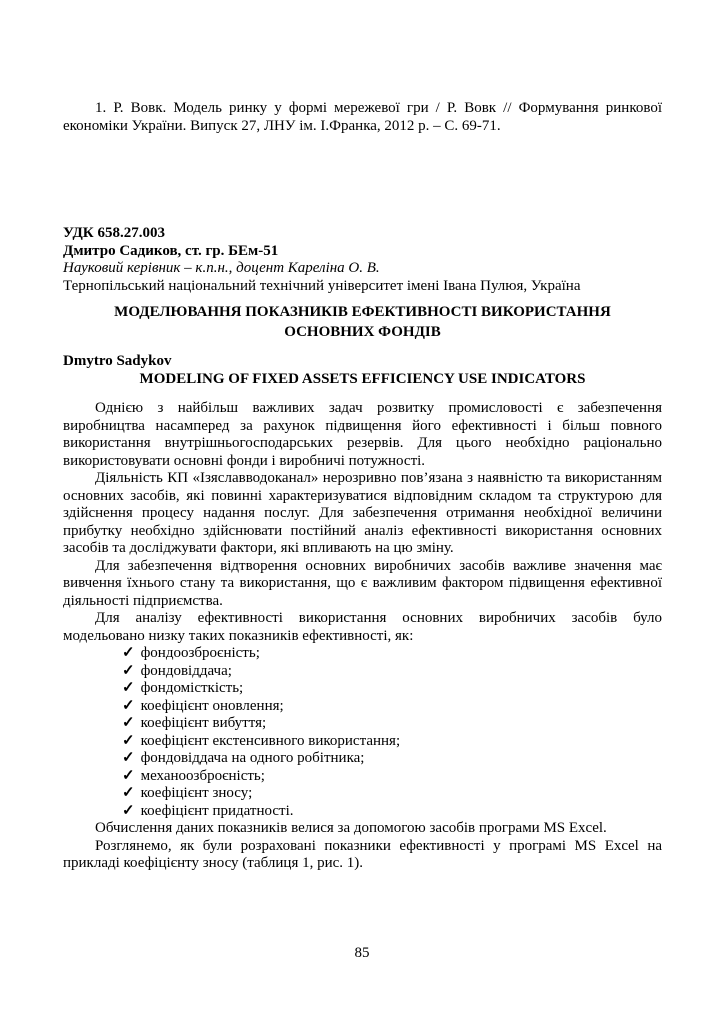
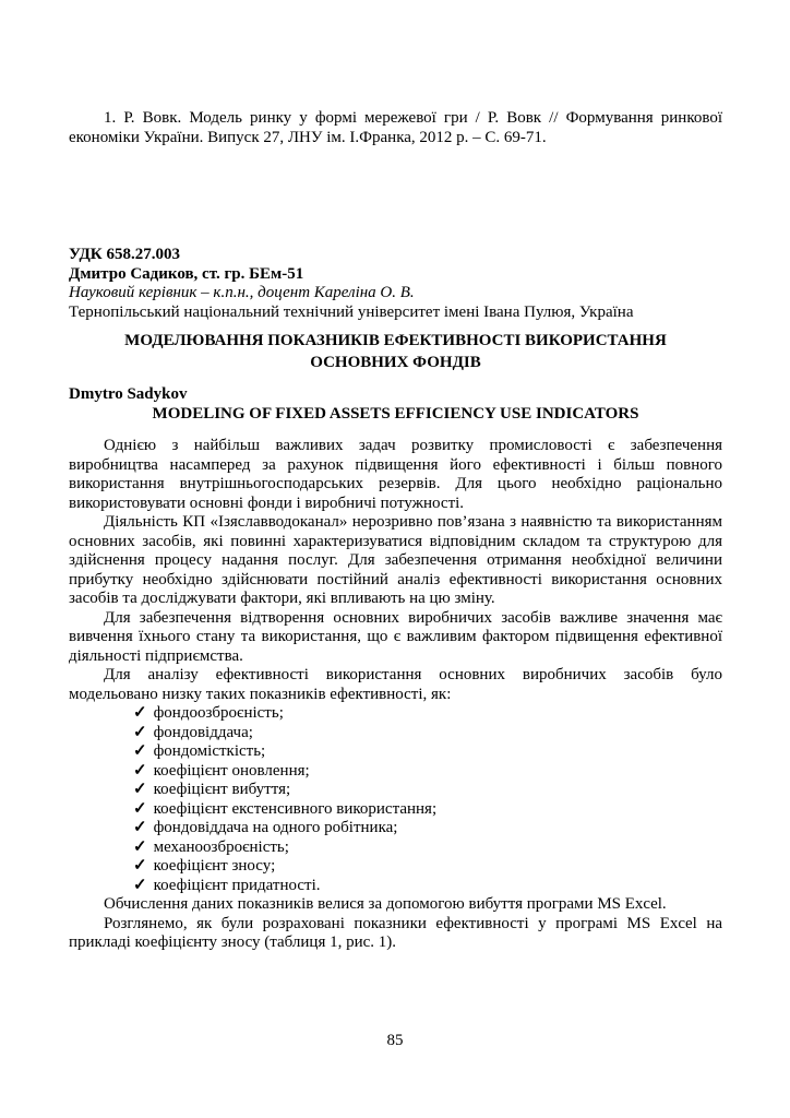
  1. Р. Вовк. Модель ринку у формі мережевої гри / Р. Вовк // Формування ринкової економіки України. Випуск 27, ЛНУ ім. І.Франка, 2012 р. – С. 69-71.
  УДК 658.27.003
  Дмитро Садиков, ст. гр. БЕм-51
  Науковий керівник – к.п.н., доцент Кареліна О. В.
  Тернопільський національний технічний університет імені Івана Пулюя, Україна
  МОДЕЛЮВАННЯ ПОКАЗНИКІВ ЕФЕКТИВНОСТІ ВИКОРИСТАННЯ ОСНОВНИХ ФОНДІВ
  Dmytro Sadykov
  MODELING OF FIXED ASSETS EFFICIENCY USE INDICATORS
  Однією з найбільш важливих задач розвитку промисловості є забезпечення виробництва насамперед за рахунок підвищення його ефективності і більш повного використання внутрішньогосподарських резервів. Для цього необхідно раціонально використовувати основні фонди і виробничі потужності.
  Діяльність КП «Ізяславводоканал» нерозривно пов’язана з наявністю та використанням основних засобів, які повинні характеризуватися відповідним складом та структурою для здійснення процесу надання послуг. Для забезпечення отримання необхідної величини прибутку необхідно здійснювати постійний аналіз ефективності використання основних засобів та досліджувати фактори, які впливають на цю зміну.
  Для забезпечення відтворення основних виробничих засобів важливе значення має вивчення їхнього стану та використання, що є важливим фактором підвищення ефективної діяльності підприємства.
  Для аналізу ефективності використання основних виробничих засобів було модельовано низку таких показників ефективності, як:
  ✓ фондоозброєність;
  ✓ фондовіддача;
  ✓ фондомісткість;
  ✓ коефіцієнт оновлення;
  ✓ коефіцієнт вибуття;
  ✓ коефіцієнт екстенсивного використання;
  ✓ фондовіддача на одного робітника;
  ✓ механоозброєність;
  ✓ коефіцієнт зносу;
  ✓ коефіцієнт придатності.
- Обчислення даних показників велися за допомогою засобів програми MS Excel.
+ Обчислення даних показників велися за допомогою вибуття програми MS Excel.
  Розглянемо, як були розраховані показники ефективності у програмі MS Excel на прикладі коефіцієнту зносу (таблиця 1, рис. 1).
  85
